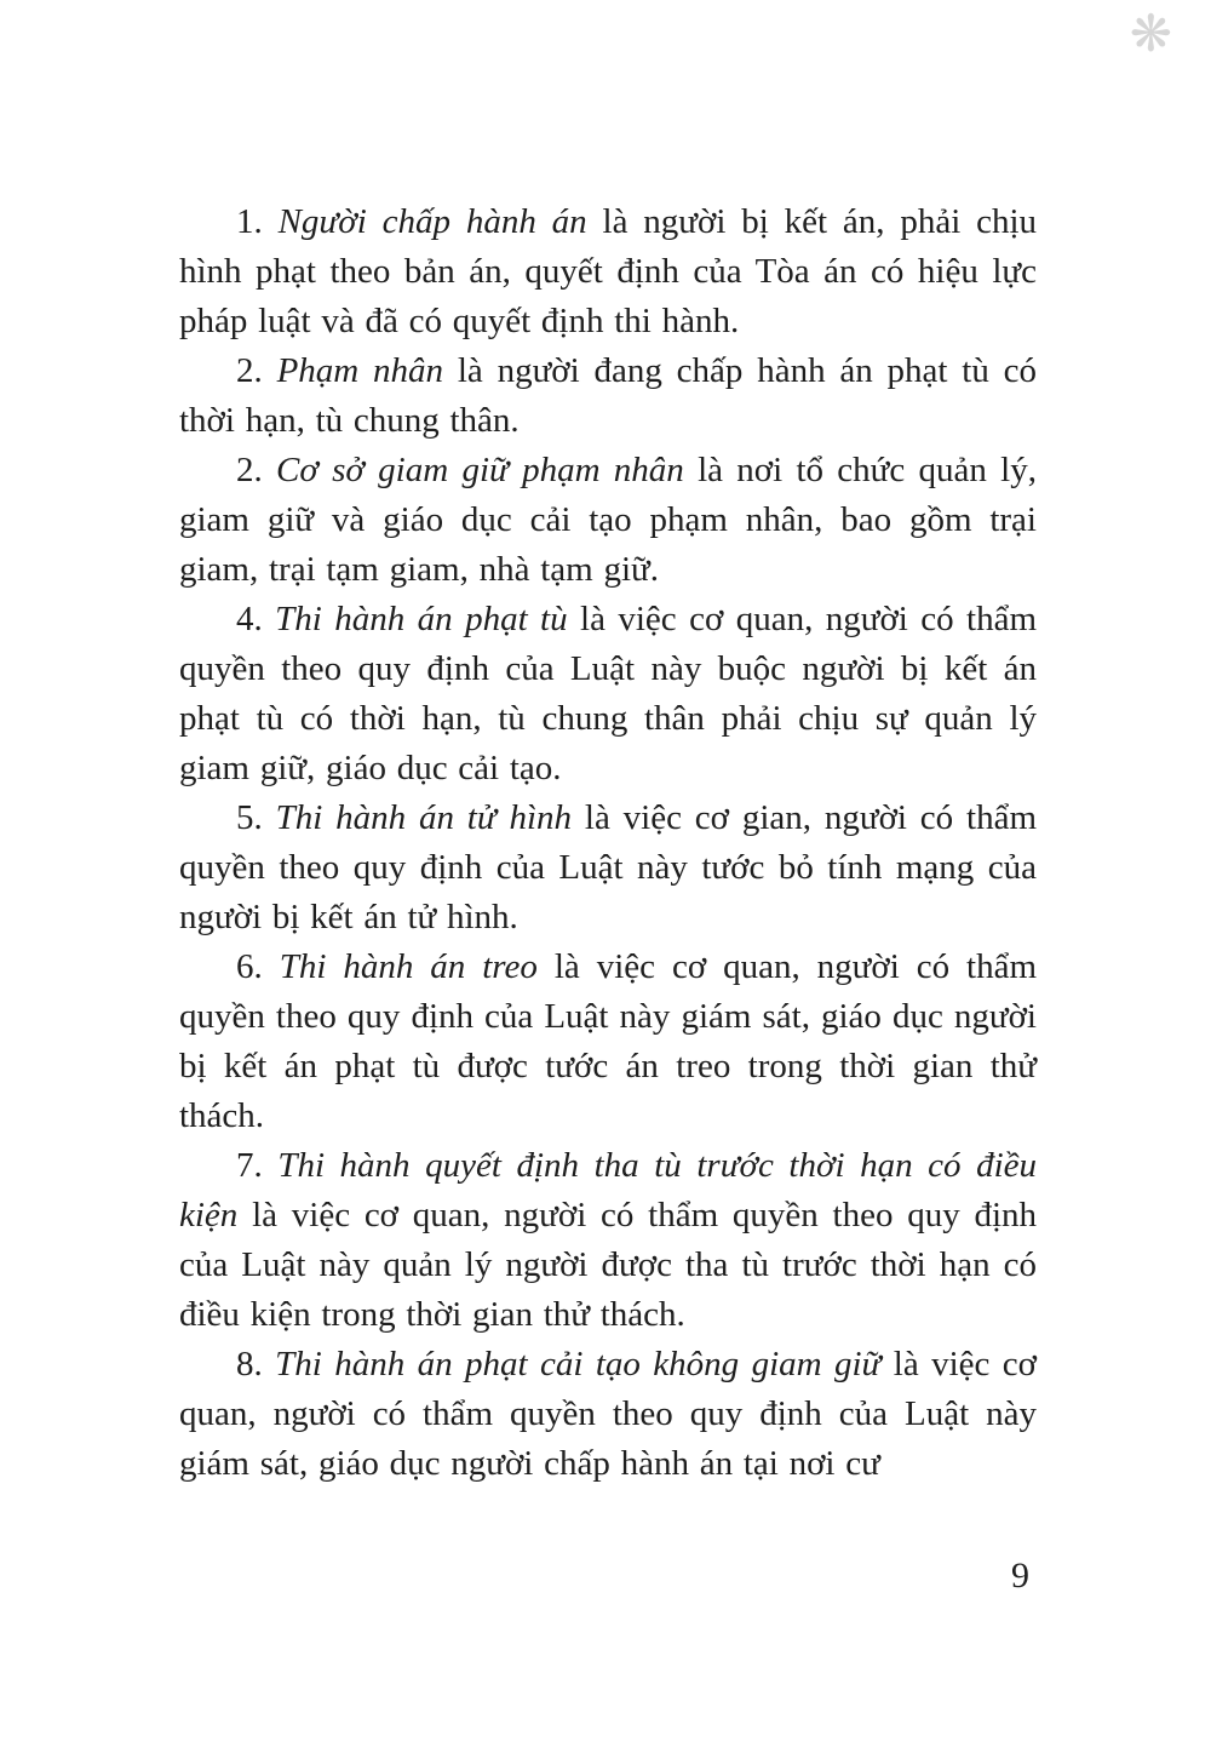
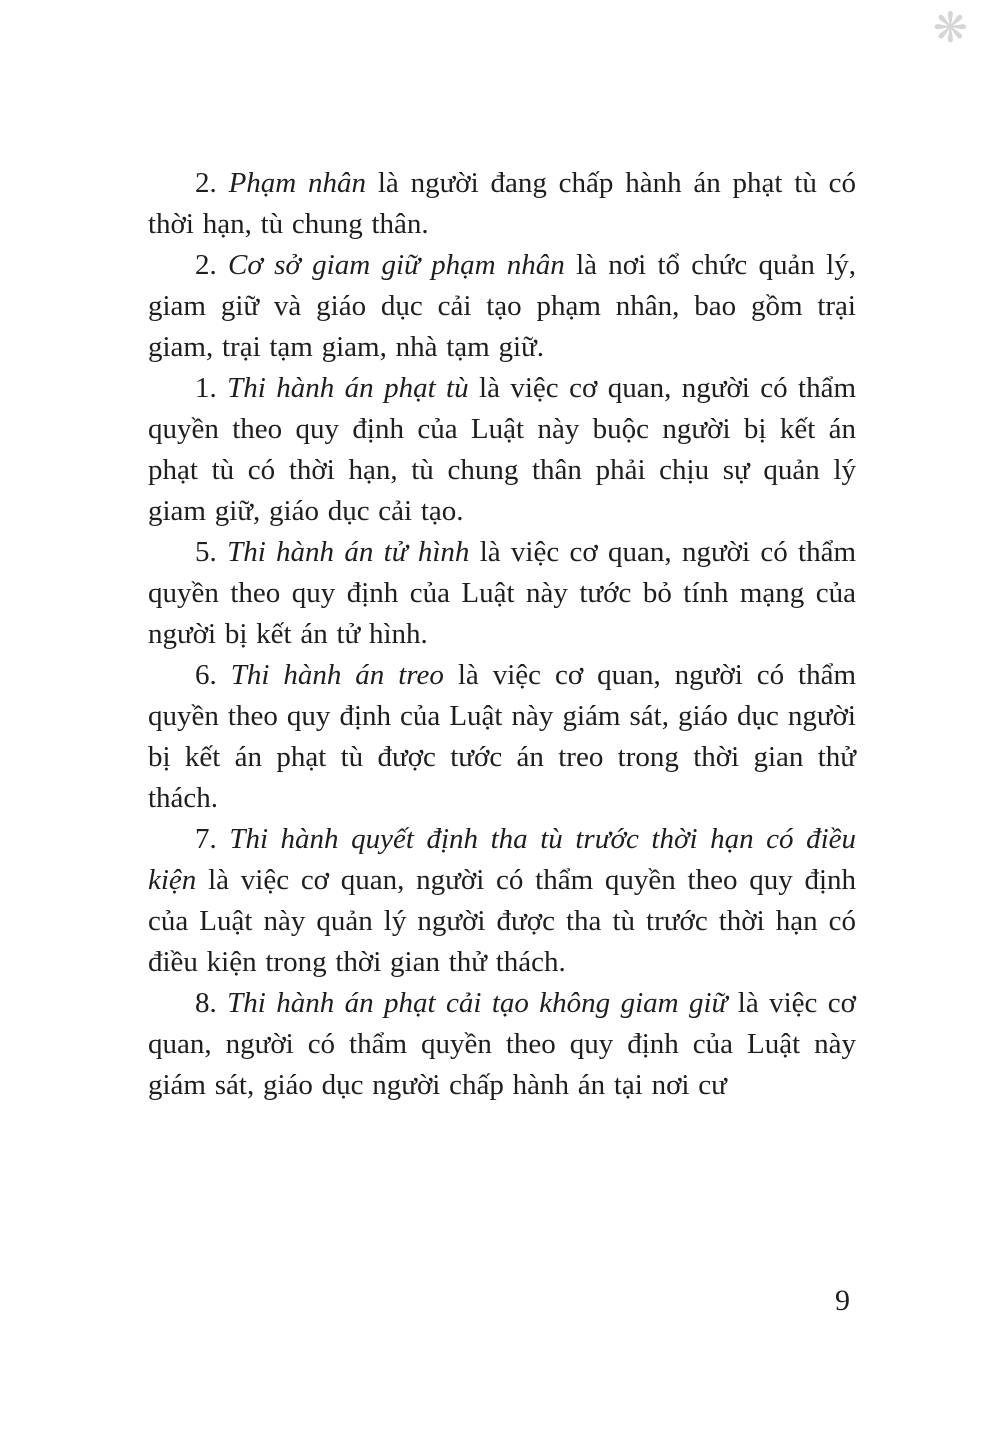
  ❋
- 1. Người chấp hành án là người bị kết án, phải chịu hình phạt theo bản án, quyết định của Tòa án có hiệu lực pháp luật và đã có quyết định thi hành.
  2. Phạm nhân là người đang chấp hành án phạt tù có thời hạn, tù chung thân.
  2. Cơ sở giam giữ phạm nhân là nơi tổ chức quản lý, giam giữ và giáo dục cải tạo phạm nhân, bao gồm trại giam, trại tạm giam, nhà tạm giữ.
- 4. Thi hành án phạt tù là việc cơ quan, người có thẩm quyền theo quy định của Luật này buộc người bị kết án phạt tù có thời hạn, tù chung thân phải chịu sự quản lý giam giữ, giáo dục cải tạo.
+ 1. Thi hành án phạt tù là việc cơ quan, người có thẩm quyền theo quy định của Luật này buộc người bị kết án phạt tù có thời hạn, tù chung thân phải chịu sự quản lý giam giữ, giáo dục cải tạo.
- 5. Thi hành án tử hình là việc cơ gian, người có thẩm quyền theo quy định của Luật này tước bỏ tính mạng của người bị kết án tử hình.
+ 5. Thi hành án tử hình là việc cơ quan, người có thẩm quyền theo quy định của Luật này tước bỏ tính mạng của người bị kết án tử hình.
  6. Thi hành án treo là việc cơ quan, người có thẩm quyền theo quy định của Luật này giám sát, giáo dục người bị kết án phạt tù được tước án treo trong thời gian thử thách.
  7. Thi hành quyết định tha tù trước thời hạn có điều kiện là việc cơ quan, người có thẩm quyền theo quy định của Luật này quản lý người được tha tù trước thời hạn có điều kiện trong thời gian thử thách.
  8. Thi hành án phạt cải tạo không giam giữ là việc cơ quan, người có thẩm quyền theo quy định của Luật này giám sát, giáo dục người chấp hành án tại nơi cư
  9
